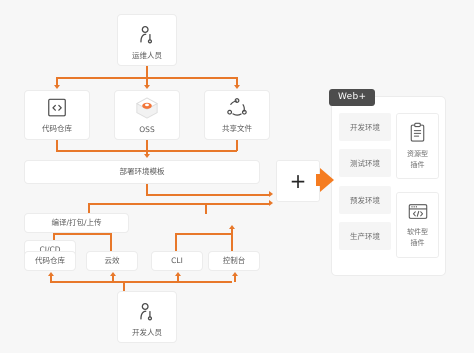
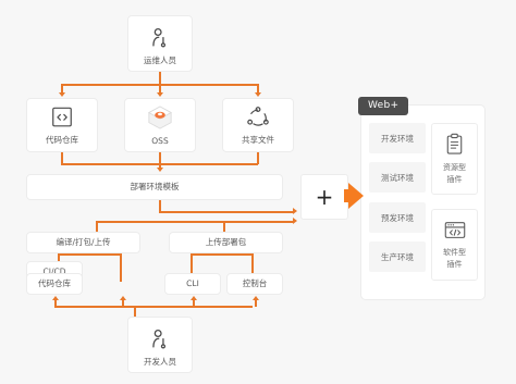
  运维人员
  代码仓库
  OSS
  共享文件
  部署环境模板
  编译/打包/上传
+ 上传部署包
  CI/CD
  代码仓库
- 云效
  CLI
  控制台
  开发人员
  +
  Web+
  开发环境
  测试环境
  预发环境
  生产环境
  资源型
  插件
  软件型
  插件
